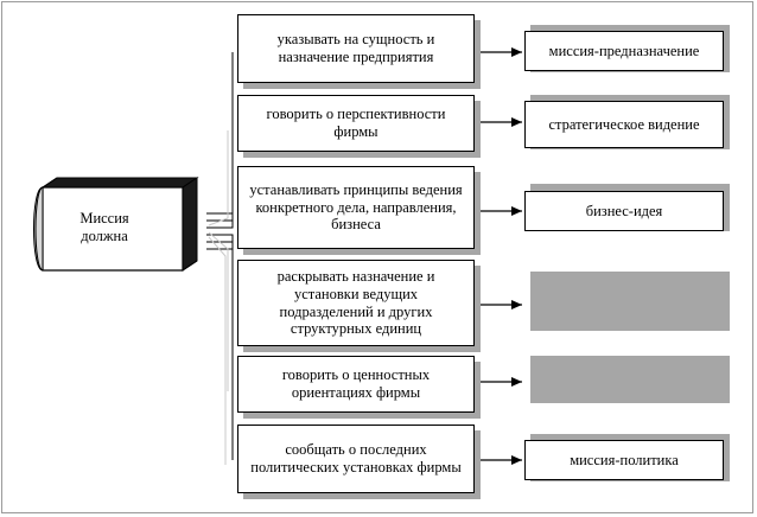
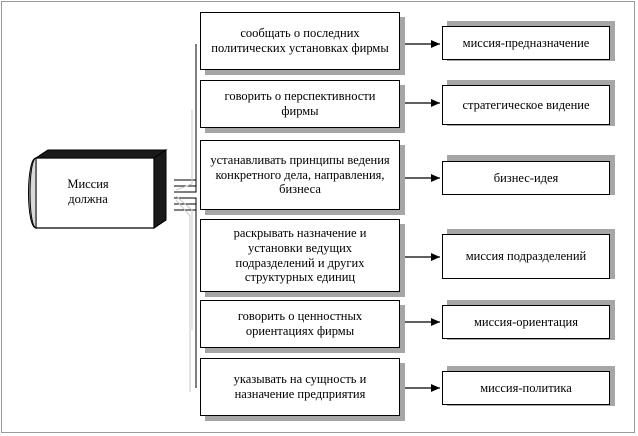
  Миссия
  должна
- указывать на сущность и назначение предприятия
+ сообщать о последних политических установках фирмы
  говорить о перспективности фирмы
  устанавливать принципы ведения конкретного дела, направления, бизнеса
  раскрывать назначение и установки ведущих подразделений и других структурных единиц
  говорить о ценностных ориентациях фирмы
- сообщать о последних политических установках фирмы
+ указывать на сущность и назначение предприятия
  миссия-предназначение
  стратегическое видение
  бизнес-идея
+ миссия подразделений
+ миссия-ориентация
  миссия-политика
